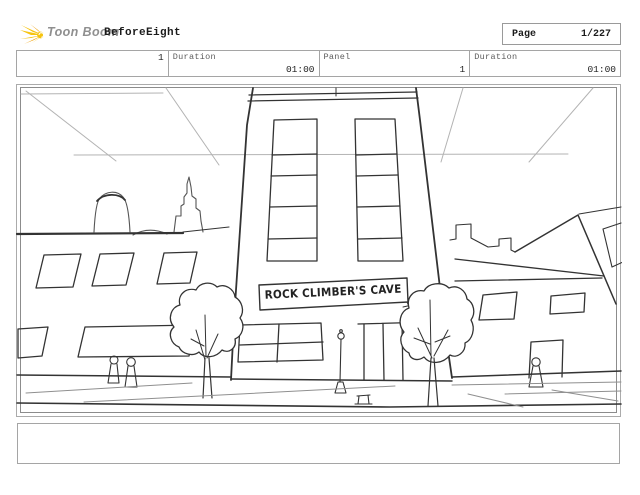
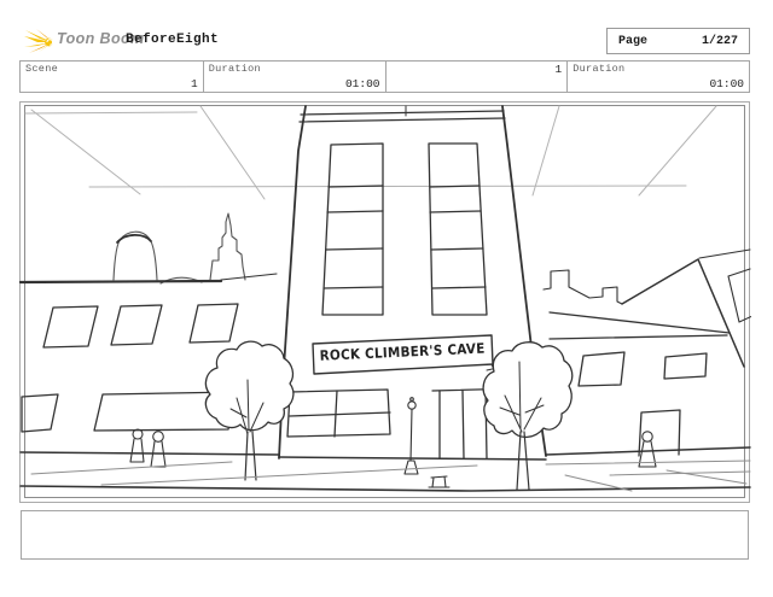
  Toon Boom
  BeforeEight
  Page
  1/227
+ Scene
  1
  Duration
  01:00
- Panel
  1
  Duration
  01:00
